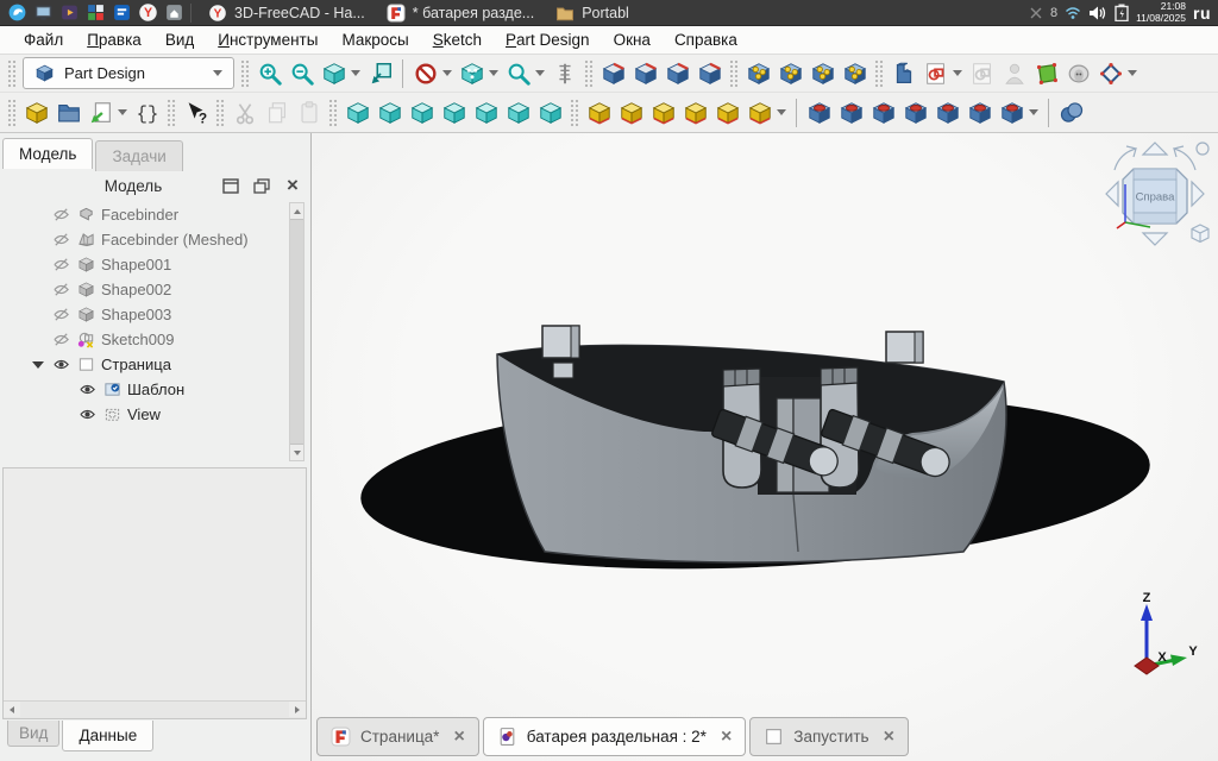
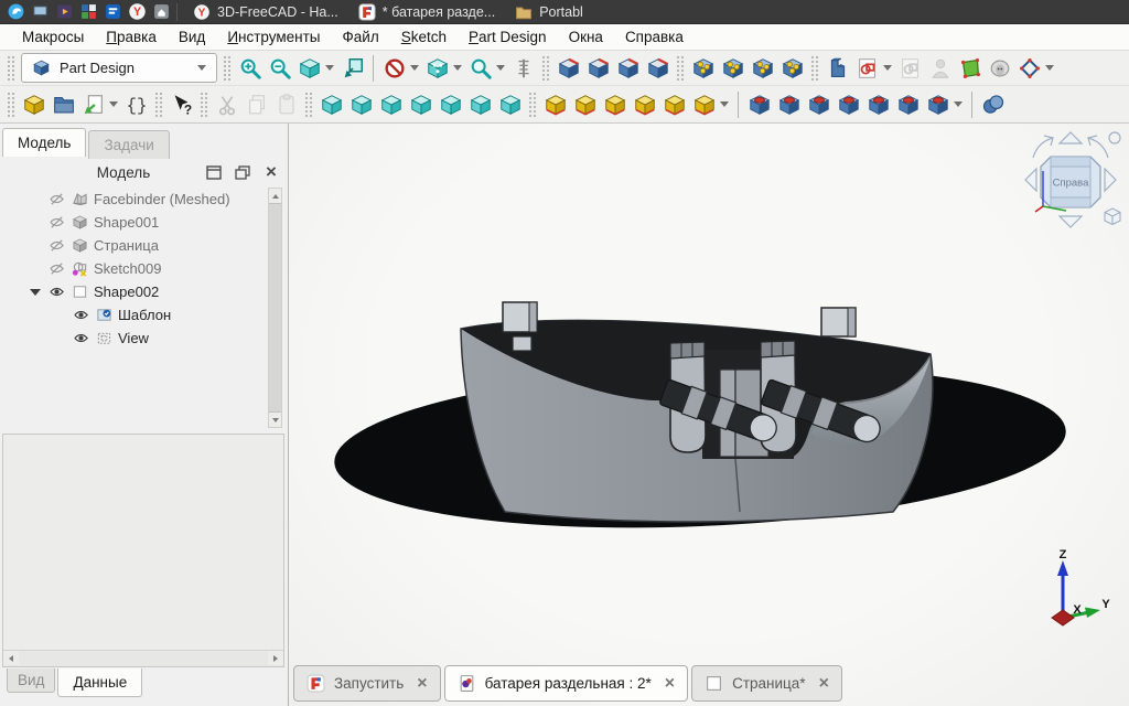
  Y
  Y
  3D-FreeCAD - Ha...
  * батарея разде...
  Portabl
- 8
- 21:08
- 11/08/2025
- ru
- Файл
+ Макросы
  Правка
  Вид
  Инструменты
- Макросы
+ Файл
  Sketch
  Part Design
  Окна
  Справка
  Part Design
  {}
  ?
  Модель
  Задачи
  Модель
  ×
- Facebinder
  Facebinder (Meshed)
  Shape001
- Shape002
+ Страница
- Shape003
  Sketch009
- Страница
+ Shape002
  Шаблон
  View
  Вид
  Данные
  Справа
  Z
  Y
  X
- Страница*
+ Запустить
  ×
  батарея раздельная : 2*
  ×
- Запустить
+ Страница*
  ×
